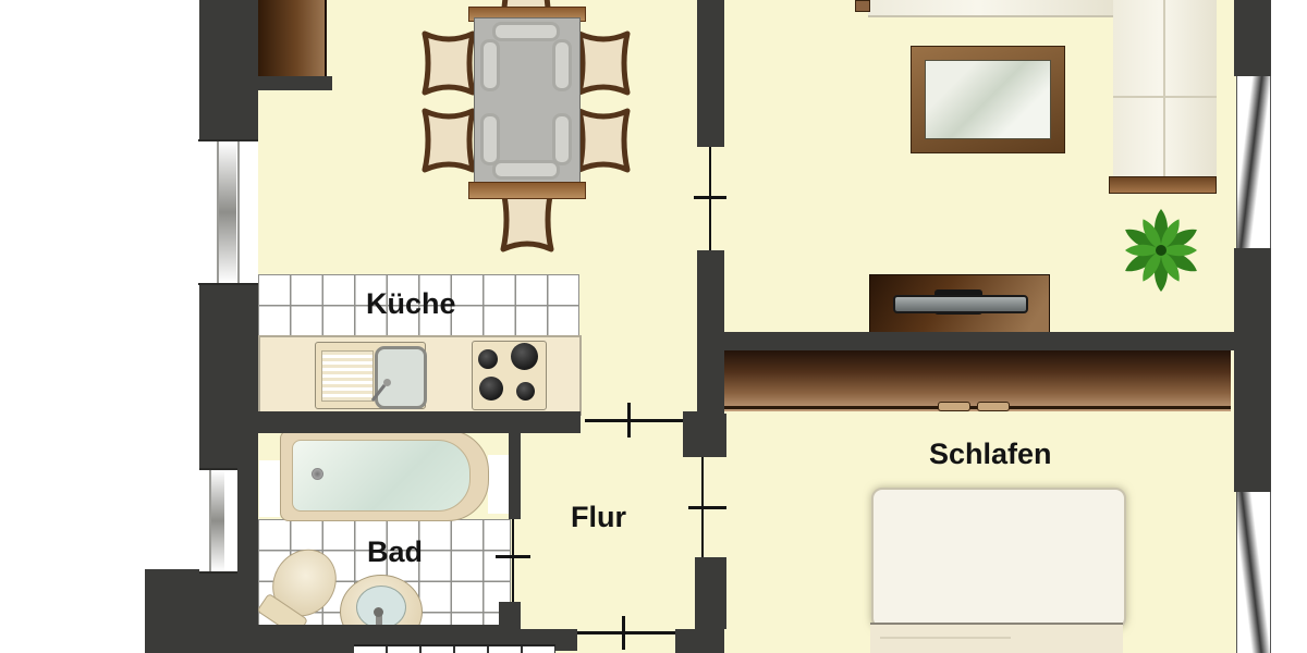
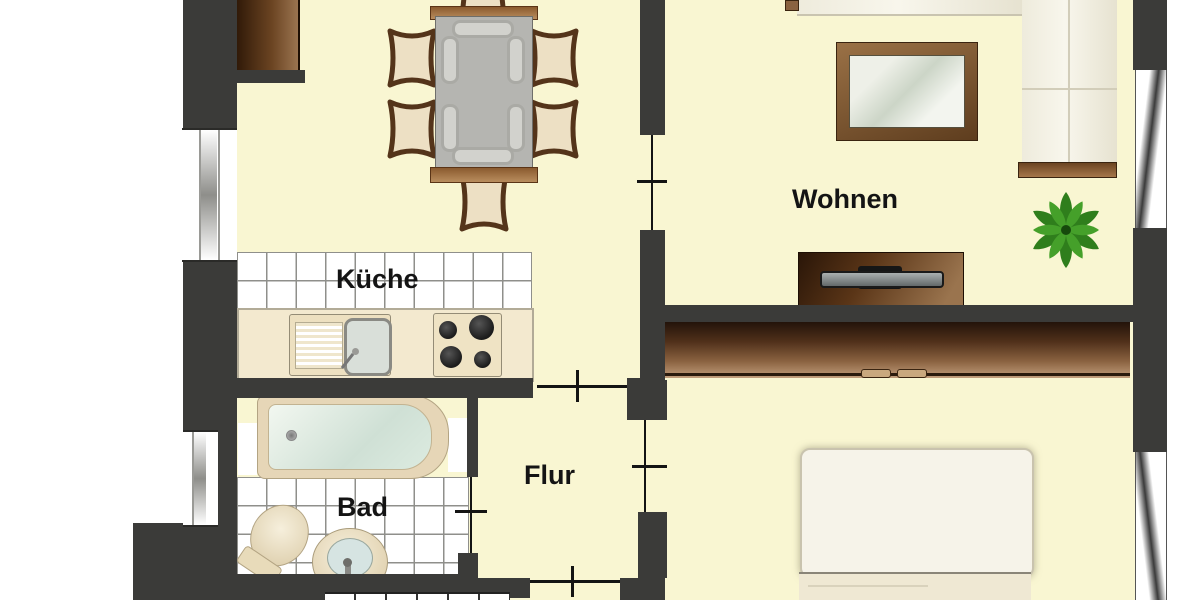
+ Wohnen
  Küche
- Schlafen
  Flur
  Bad
